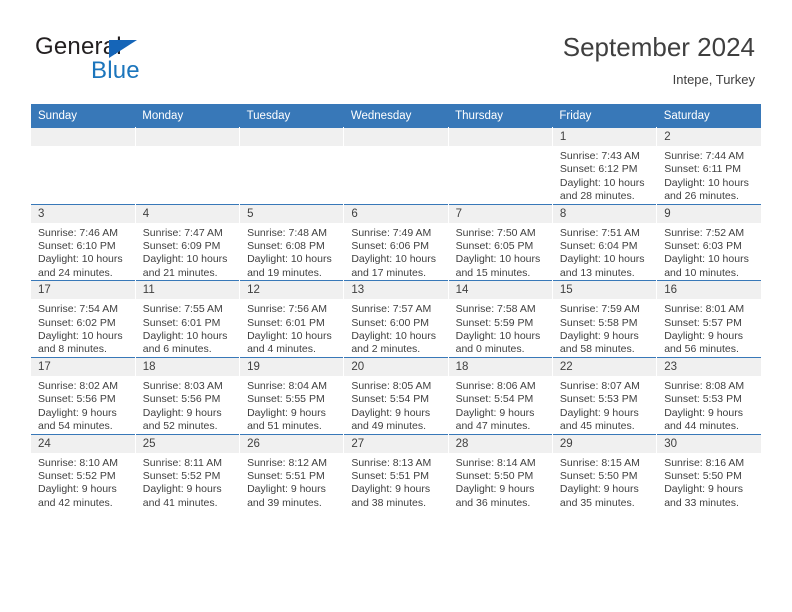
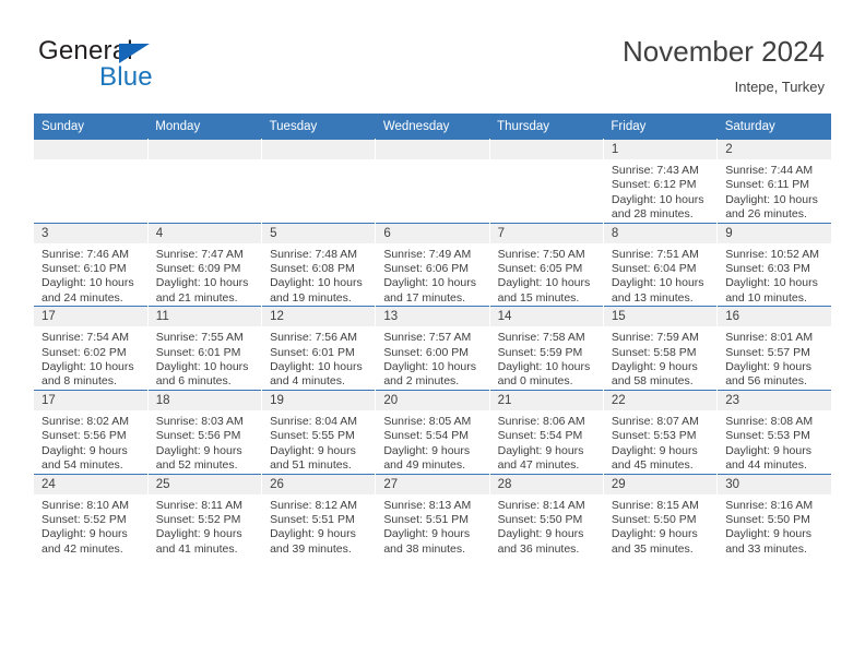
  General
  Blue
- September 2024
+ November 2024
  Intepe, Turkey
  Sunday	Monday	Tuesday	Wednesday	Thursday	Friday	Saturday
  					1Sunrise: 7:43 AMSunset: 6:12 PMDaylight: 10 hoursand 28 minutes.	2Sunrise: 7:44 AMSunset: 6:11 PMDaylight: 10 hoursand 26 minutes.
- 3Sunrise: 7:46 AMSunset: 6:10 PMDaylight: 10 hoursand 24 minutes.	4Sunrise: 7:47 AMSunset: 6:09 PMDaylight: 10 hoursand 21 minutes.	5Sunrise: 7:48 AMSunset: 6:08 PMDaylight: 10 hoursand 19 minutes.	6Sunrise: 7:49 AMSunset: 6:06 PMDaylight: 10 hoursand 17 minutes.	7Sunrise: 7:50 AMSunset: 6:05 PMDaylight: 10 hoursand 15 minutes.	8Sunrise: 7:51 AMSunset: 6:04 PMDaylight: 10 hoursand 13 minutes.	9Sunrise: 7:52 AMSunset: 6:03 PMDaylight: 10 hoursand 10 minutes.
+ 3Sunrise: 7:46 AMSunset: 6:10 PMDaylight: 10 hoursand 24 minutes.	4Sunrise: 7:47 AMSunset: 6:09 PMDaylight: 10 hoursand 21 minutes.	5Sunrise: 7:48 AMSunset: 6:08 PMDaylight: 10 hoursand 19 minutes.	6Sunrise: 7:49 AMSunset: 6:06 PMDaylight: 10 hoursand 17 minutes.	7Sunrise: 7:50 AMSunset: 6:05 PMDaylight: 10 hoursand 15 minutes.	8Sunrise: 7:51 AMSunset: 6:04 PMDaylight: 10 hoursand 13 minutes.	9Sunrise: 10:52 AMSunset: 6:03 PMDaylight: 10 hoursand 10 minutes.
  17Sunrise: 7:54 AMSunset: 6:02 PMDaylight: 10 hoursand 8 minutes.	11Sunrise: 7:55 AMSunset: 6:01 PMDaylight: 10 hoursand 6 minutes.	12Sunrise: 7:56 AMSunset: 6:01 PMDaylight: 10 hoursand 4 minutes.	13Sunrise: 7:57 AMSunset: 6:00 PMDaylight: 10 hoursand 2 minutes.	14Sunrise: 7:58 AMSunset: 5:59 PMDaylight: 10 hoursand 0 minutes.	15Sunrise: 7:59 AMSunset: 5:58 PMDaylight: 9 hoursand 58 minutes.	16Sunrise: 8:01 AMSunset: 5:57 PMDaylight: 9 hoursand 56 minutes.
- 17Sunrise: 8:02 AMSunset: 5:56 PMDaylight: 9 hoursand 54 minutes.	18Sunrise: 8:03 AMSunset: 5:56 PMDaylight: 9 hoursand 52 minutes.	19Sunrise: 8:04 AMSunset: 5:55 PMDaylight: 9 hoursand 51 minutes.	20Sunrise: 8:05 AMSunset: 5:54 PMDaylight: 9 hoursand 49 minutes.	18Sunrise: 8:06 AMSunset: 5:54 PMDaylight: 9 hoursand 47 minutes.	22Sunrise: 8:07 AMSunset: 5:53 PMDaylight: 9 hoursand 45 minutes.	23Sunrise: 8:08 AMSunset: 5:53 PMDaylight: 9 hoursand 44 minutes.
+ 17Sunrise: 8:02 AMSunset: 5:56 PMDaylight: 9 hoursand 54 minutes.	18Sunrise: 8:03 AMSunset: 5:56 PMDaylight: 9 hoursand 52 minutes.	19Sunrise: 8:04 AMSunset: 5:55 PMDaylight: 9 hoursand 51 minutes.	20Sunrise: 8:05 AMSunset: 5:54 PMDaylight: 9 hoursand 49 minutes.	21Sunrise: 8:06 AMSunset: 5:54 PMDaylight: 9 hoursand 47 minutes.	22Sunrise: 8:07 AMSunset: 5:53 PMDaylight: 9 hoursand 45 minutes.	23Sunrise: 8:08 AMSunset: 5:53 PMDaylight: 9 hoursand 44 minutes.
  24Sunrise: 8:10 AMSunset: 5:52 PMDaylight: 9 hoursand 42 minutes.	25Sunrise: 8:11 AMSunset: 5:52 PMDaylight: 9 hoursand 41 minutes.	26Sunrise: 8:12 AMSunset: 5:51 PMDaylight: 9 hoursand 39 minutes.	27Sunrise: 8:13 AMSunset: 5:51 PMDaylight: 9 hoursand 38 minutes.	28Sunrise: 8:14 AMSunset: 5:50 PMDaylight: 9 hoursand 36 minutes.	29Sunrise: 8:15 AMSunset: 5:50 PMDaylight: 9 hoursand 35 minutes.	30Sunrise: 8:16 AMSunset: 5:50 PMDaylight: 9 hoursand 33 minutes.
